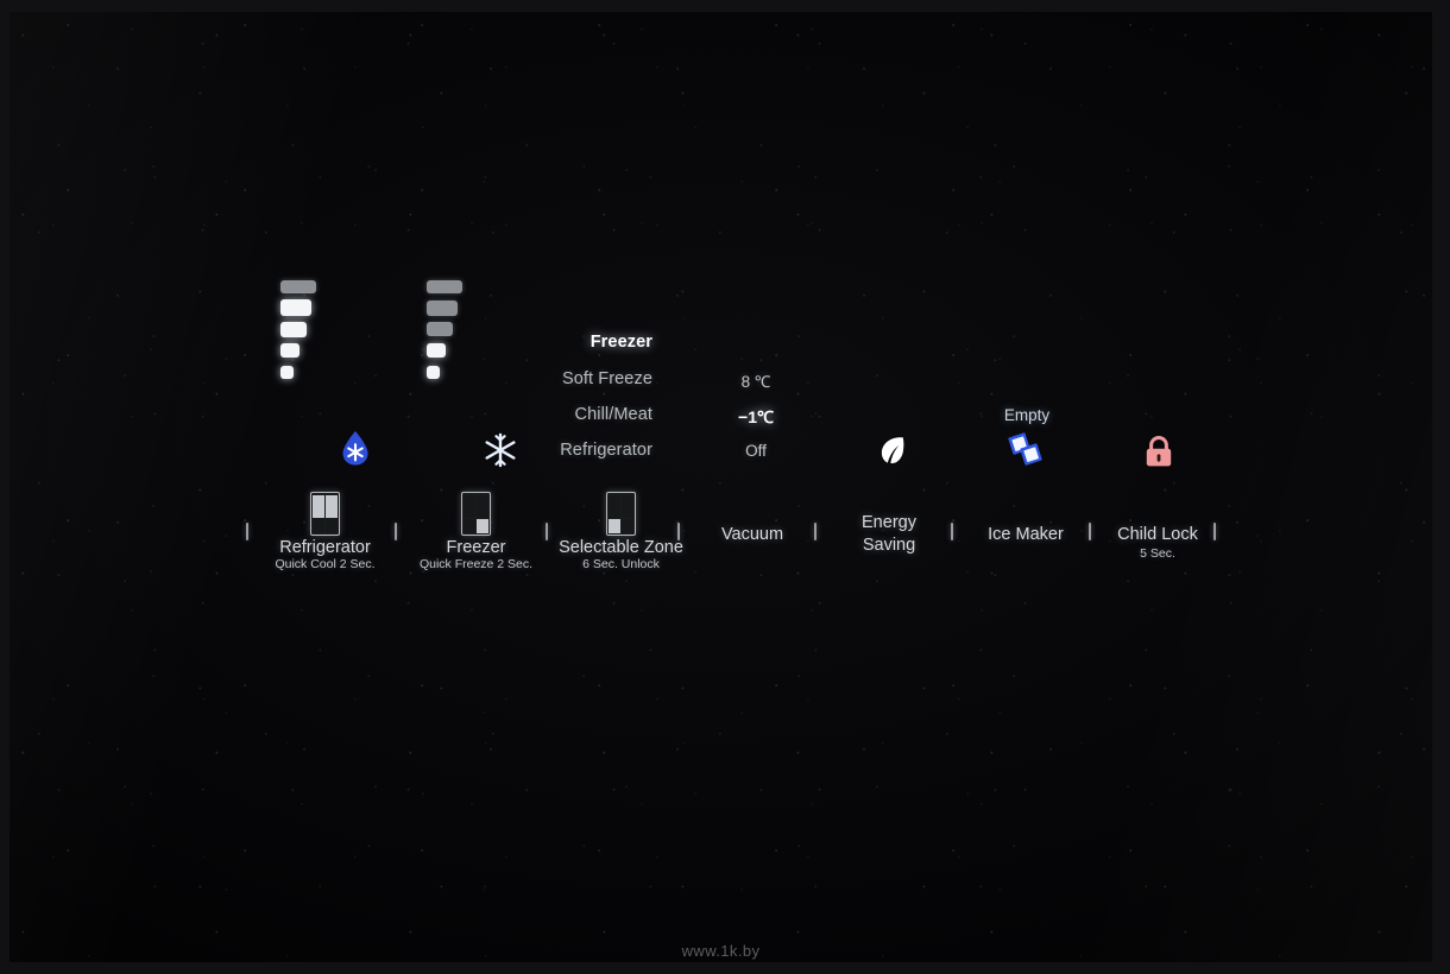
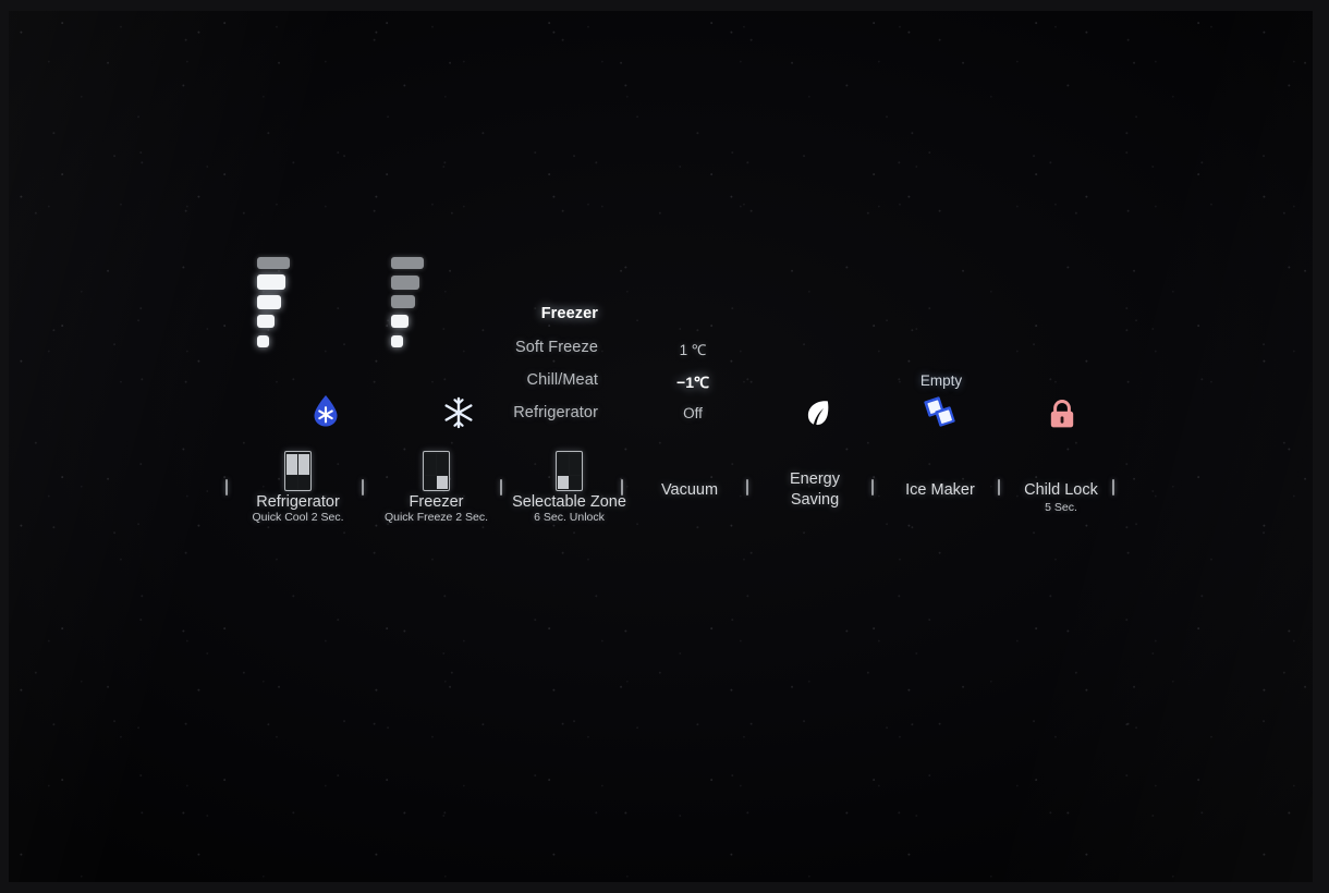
  Freezer
  Soft Freeze
  Chill/Meat
  Refrigerator
- 8 ℃
+ 1 ℃
  −1℃
  Off
  Empty
  Refrigerator
  Quick Cool 2 Sec.
  Freezer
  Quick Freeze 2 Sec.
  Selectable Zone
  6 Sec. Unlock
  Vacuum
  Energy
  Saving
  Ice Maker
  Child Lock
  5 Sec.
- www.1k.by
